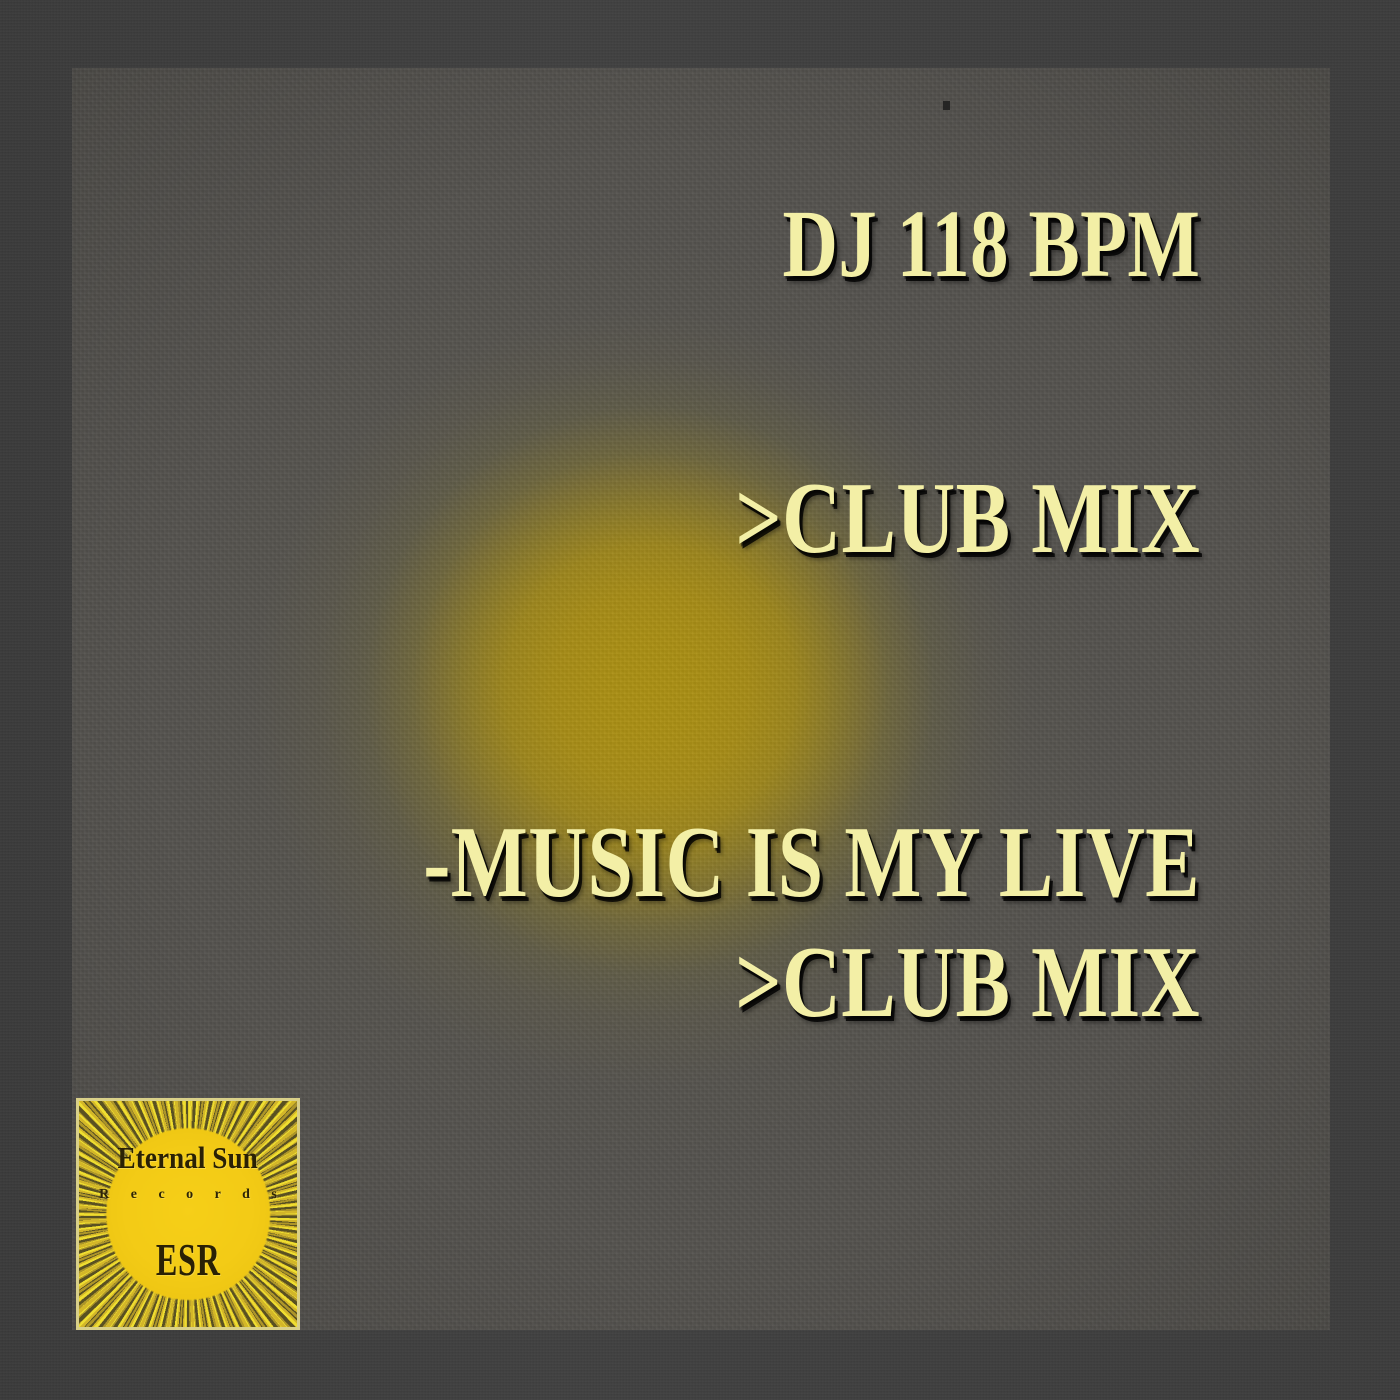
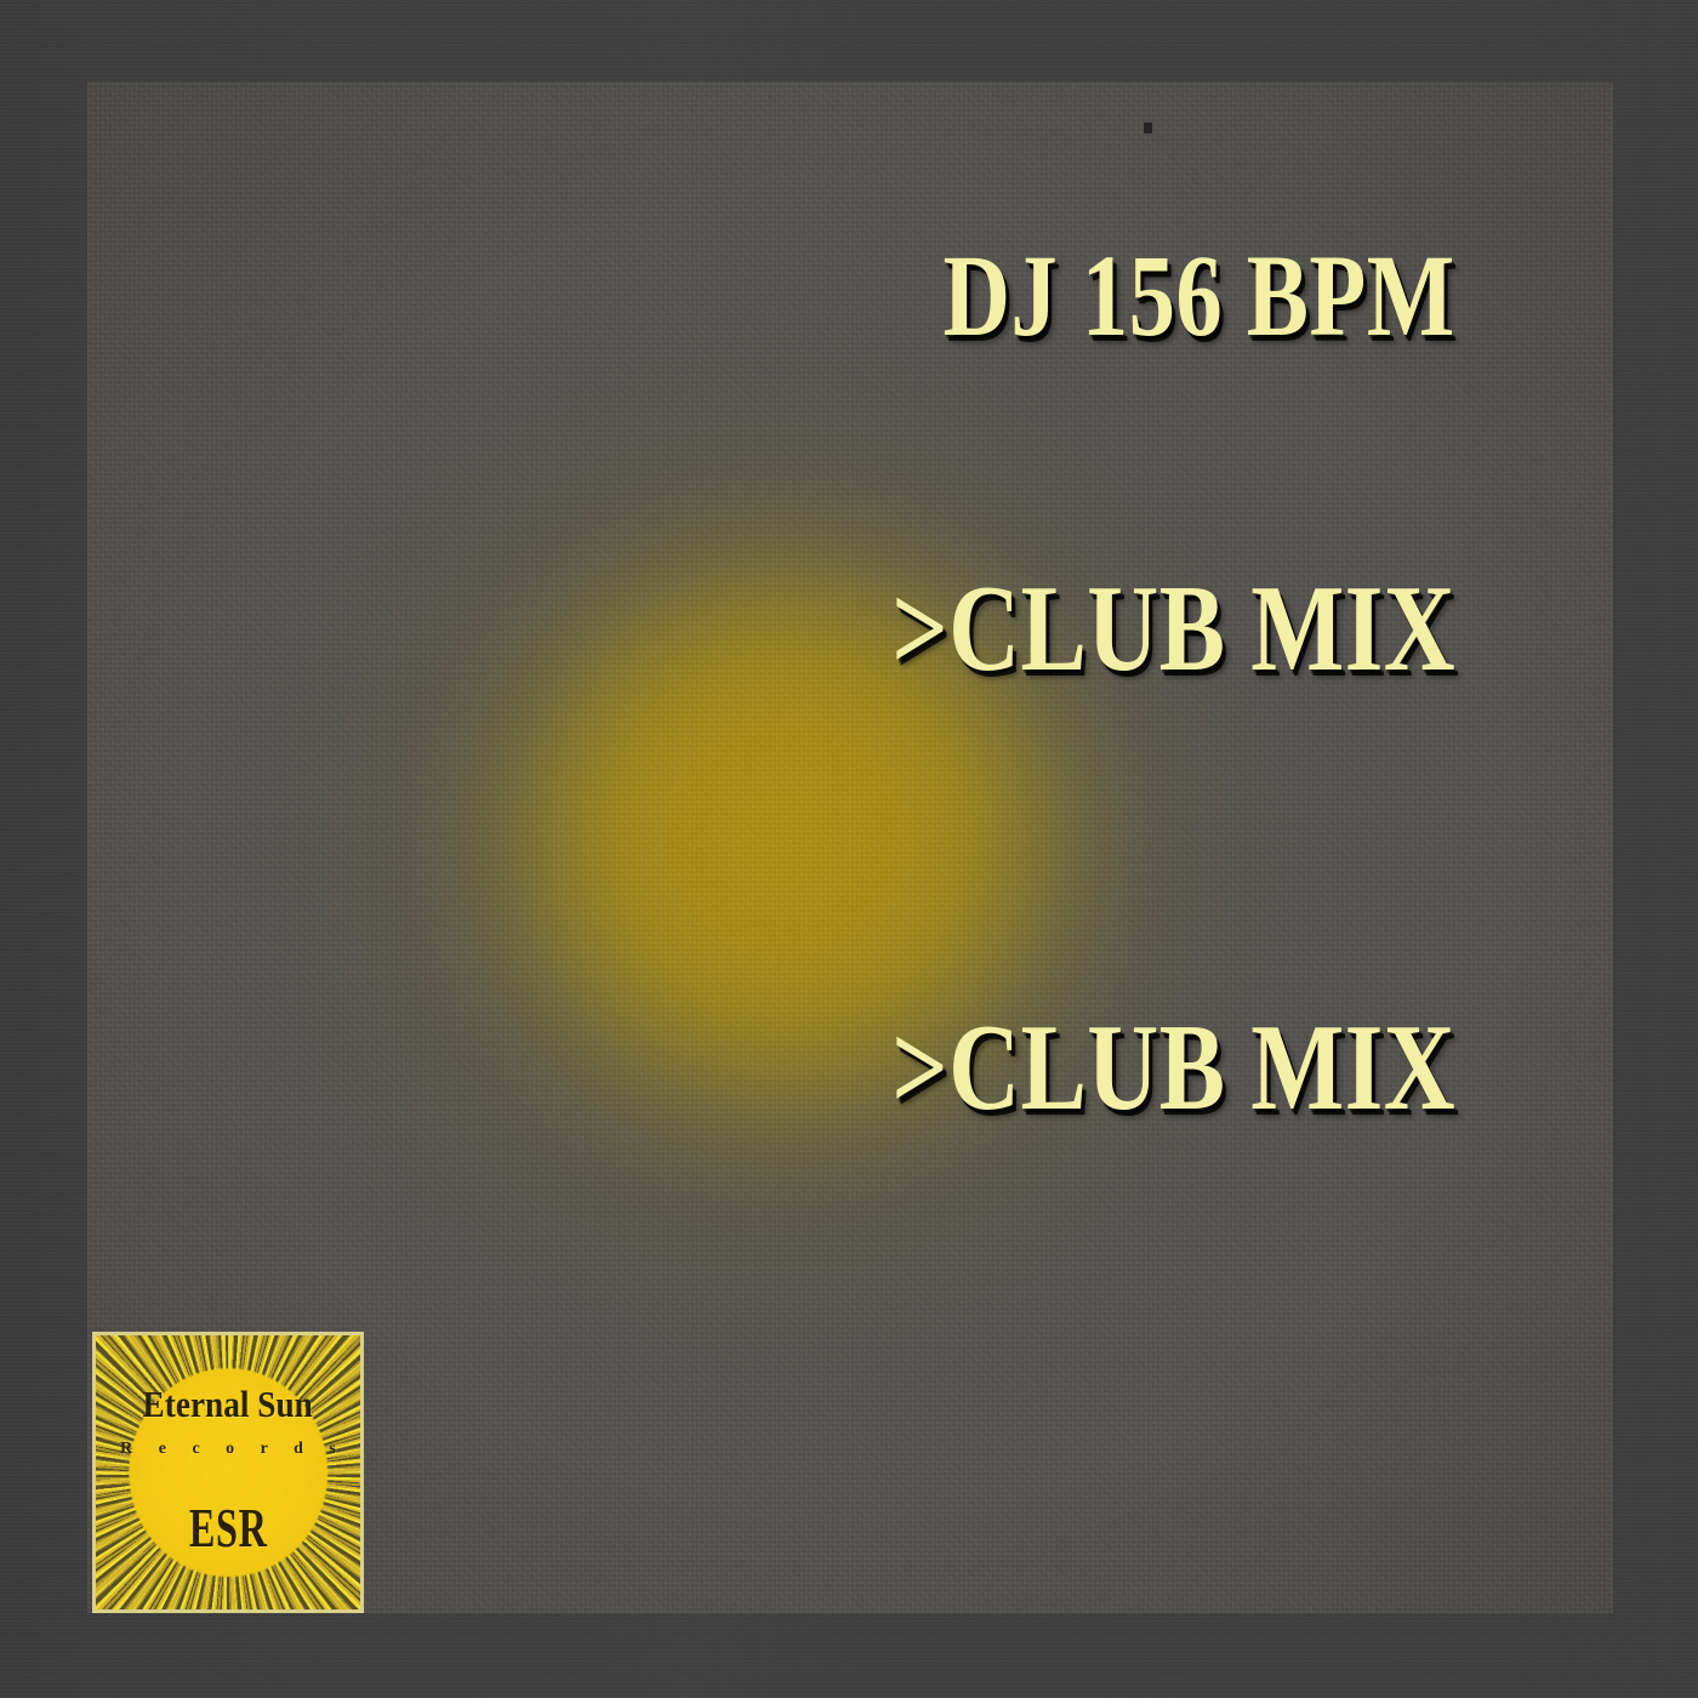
- DJ 118 BPM
+ DJ 156 BPM
  >CLUB MIX
- -MUSIC IS MY LIVE
  >CLUB MIX
  Eternal Sun
  R e c o r d s
  ESR
